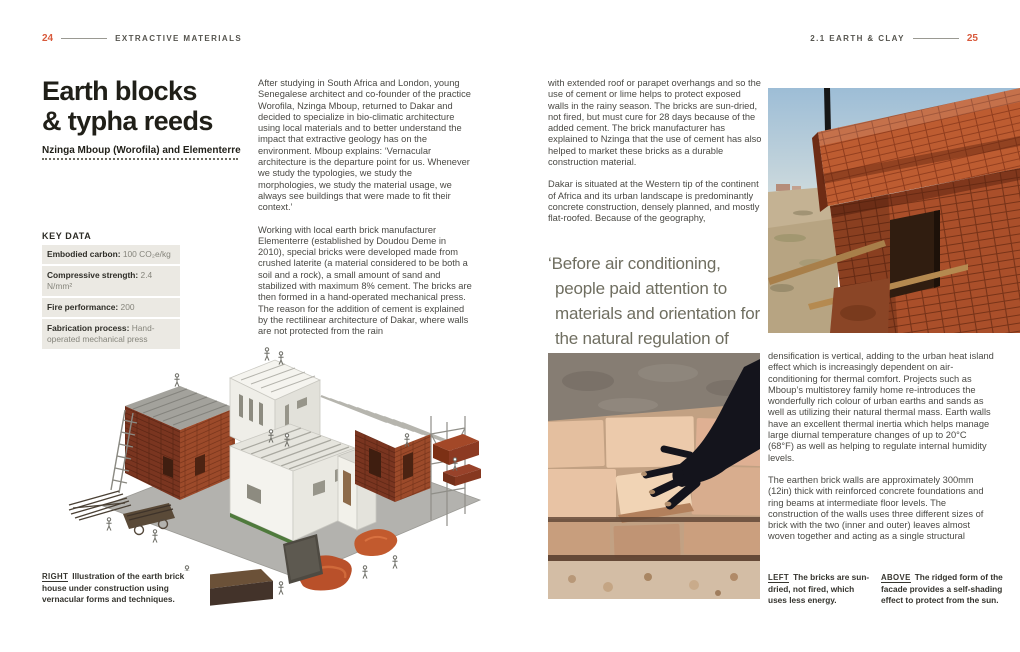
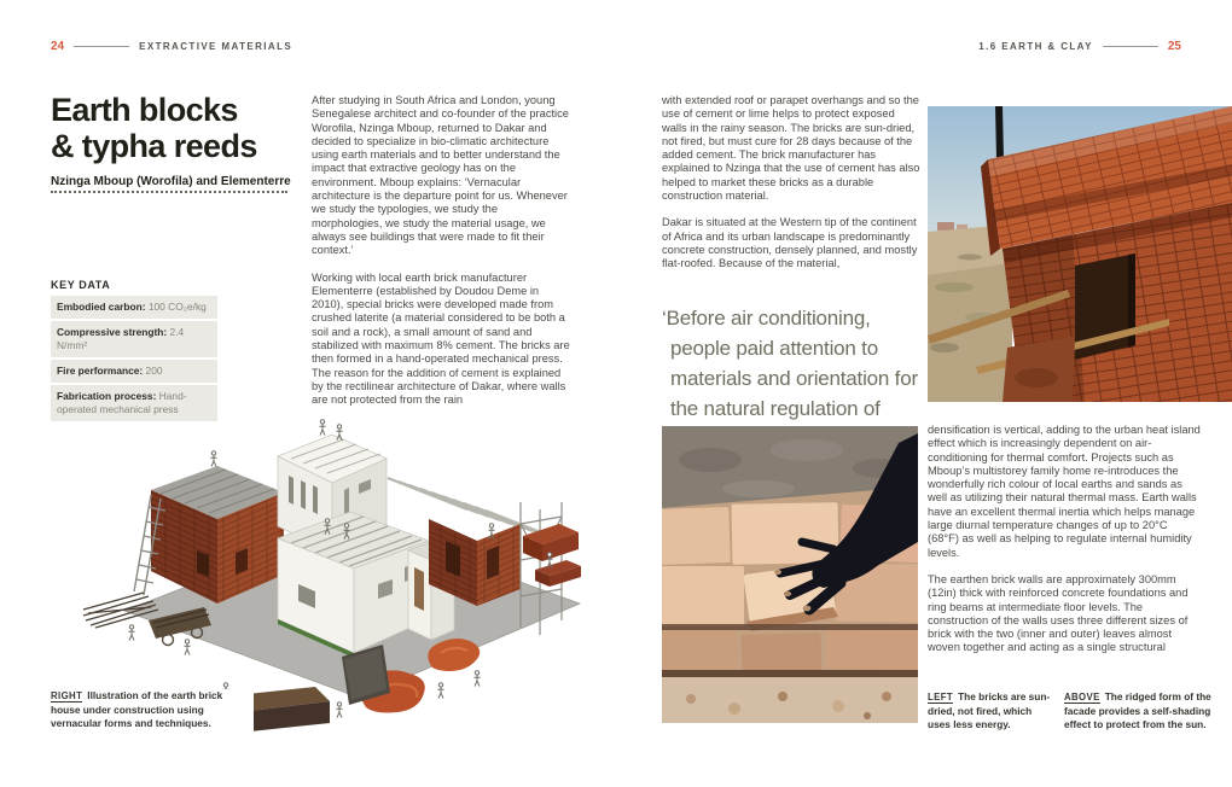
  24
  EXTRACTIVE MATERIALS
- 2.1 EARTH & CLAY
+ 1.6 EARTH & CLAY
  25
  Earth blocks
  & typha reeds
  Nzinga Mboup (Worofila) and Elementerre
  KEY DATA
  Embodied carbon: 100 CO₂e/kg
  Compressive strength: 2.4 N/mm²
  Fire performance: 200
  Fabrication process: Hand-operated mechanical press
- After studying in South Africa and London, young Senegalese architect and co-founder of the practice Worofila, Nzinga Mboup, returned to Dakar and decided to specialize in bio-climatic architecture using local materials and to better understand the impact that extractive geology has on the environment. Mboup explains: ‘Vernacular architecture is the departure point for us. Whenever we study the typologies, we study the morphologies, we study the material usage, we always see buildings that were made to fit their context.’
+ After studying in South Africa and London, young Senegalese architect and co-founder of the practice Worofila, Nzinga Mboup, returned to Dakar and decided to specialize in bio-climatic architecture using earth materials and to better understand the impact that extractive geology has on the environment. Mboup explains: ‘Vernacular architecture is the departure point for us. Whenever we study the typologies, we study the morphologies, we study the material usage, we always see buildings that were made to fit their context.’
  Working with local earth brick manufacturer Elementerre (established by Doudou Deme in 2010), special bricks were developed made from crushed laterite (a material considered to be both a soil and a rock), a small amount of sand and stabilized with maximum 8% cement. The bricks are then formed in a hand-operated mechanical press. The reason for the addition of cement is explained by the rectilinear architecture of Dakar, where walls are not protected from the rain
  with extended roof or parapet overhangs and so the use of cement or lime helps to protect exposed walls in the rainy season. The bricks are sun-dried, not fired, but must cure for 28 days because of the added cement. The brick manufacturer has explained to Nzinga that the use of cement has also helped to market these bricks as a durable construction material.
- Dakar is situated at the Western tip of the continent of Africa and its urban landscape is predominantly concrete construction, densely planned, and mostly flat-roofed. Because of the geography,
+ Dakar is situated at the Western tip of the continent of Africa and its urban landscape is predominantly concrete construction, densely planned, and mostly flat-roofed. Because of the material,
  ‘Before air conditioning, people paid attention to materials and orientation for the natural regulation of
- densification is vertical, adding to the urban heat island effect which is increasingly dependent on air-conditioning for thermal comfort. Projects such as Mboup’s multistorey family home re-introduces the wonderfully rich colour of urban earths and sands as well as utilizing their natural thermal mass. Earth walls have an excellent thermal inertia which helps manage large diurnal temperature changes of up to 20°C (68°F) as well as helping to regulate internal humidity levels.
+ densification is vertical, adding to the urban heat island effect which is increasingly dependent on air-conditioning for thermal comfort. Projects such as Mboup’s multistorey family home re-introduces the wonderfully rich colour of local earths and sands as well as utilizing their natural thermal mass. Earth walls have an excellent thermal inertia which helps manage large diurnal temperature changes of up to 20°C (68°F) as well as helping to regulate internal humidity levels.
  The earthen brick walls are approximately 300mm (12in) thick with reinforced concrete foundations and ring beams at intermediate floor levels. The construction of the walls uses three different sizes of brick with the two (inner and outer) leaves almost woven together and acting as a single structural
  RIGHT Illustration of the earth brick house under construction using vernacular forms and techniques.
  LEFT The bricks are sun-dried, not fired, which uses less energy.
  ABOVE The ridged form of the facade provides a self-shading effect to protect from the sun.
